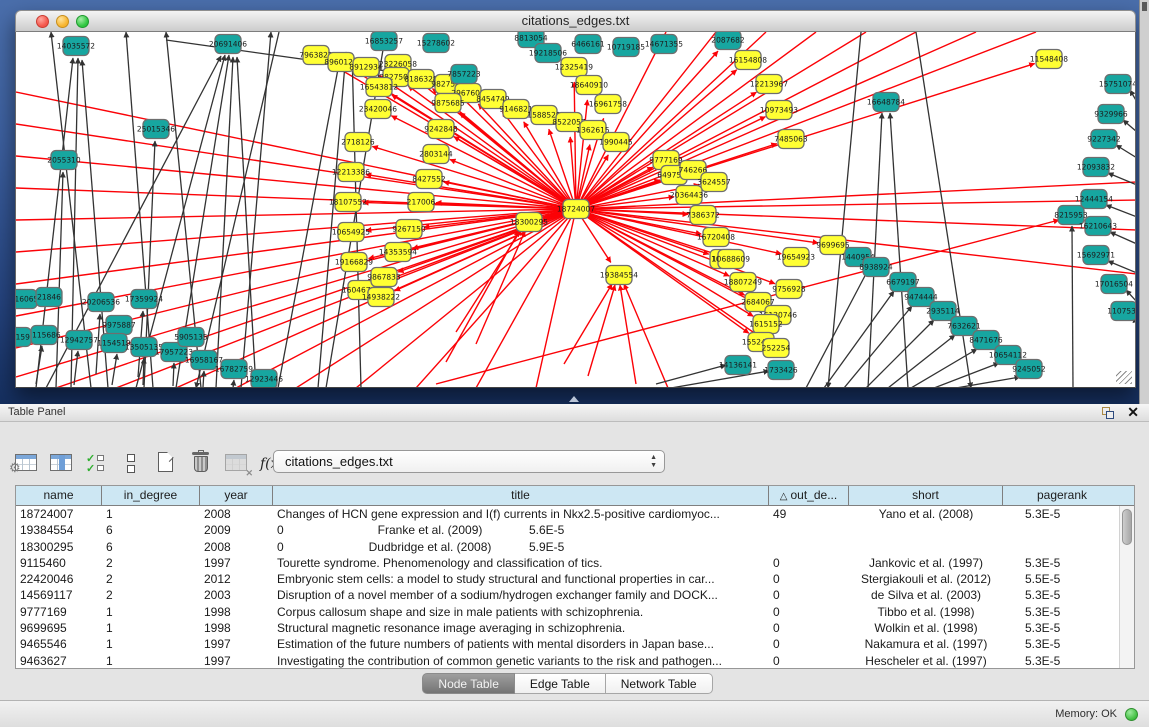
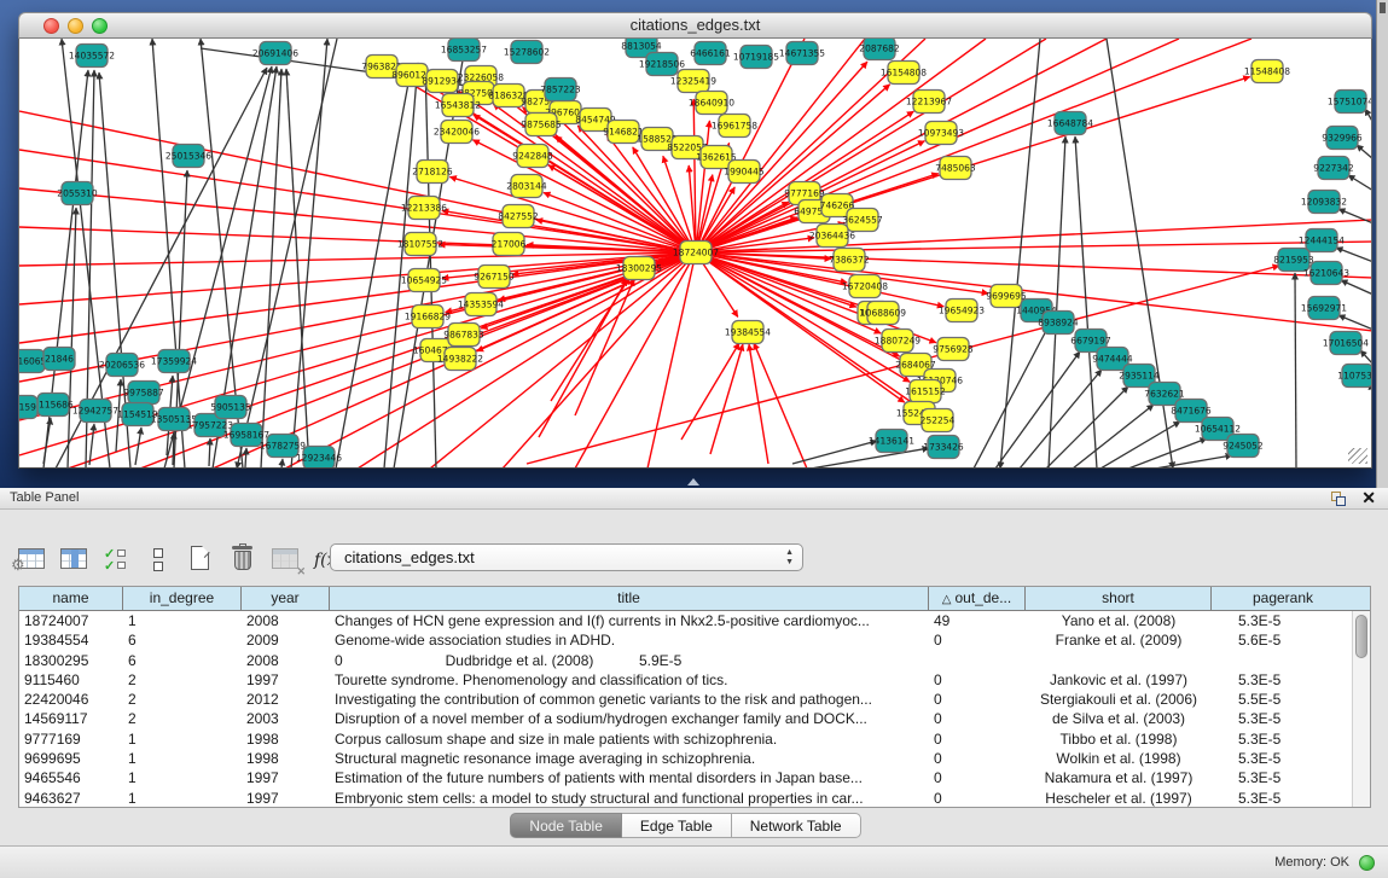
  citations_edges.txt
  18724007
  796382
  896012
  8912934
  23226058
  16543812
  818632
  98275
  96760
  9875685
  845474
  9146821
  158852
  852205
  1362615
  12325419
  18640910
  16961758
  1990445
  23420046
  2718126
  12213386
  18107552
  10654925
  19166829
  14938222
  9867833
  14353594
  9267150
  217006
  8427552
  2803144
  9242848
  18300295
  9777169
  64975
  746266
  3624557
  20364436
  7386372
  16720408
  19384554
  10688609
  18807249
  2684067
  1615152
  252254
  19654923
  9756928
  9699695
  16154808
  12213967
  10973493
  7485063
  11548408
  14035572
  20691406
  16853257
  15278602
  7857223
  8813054
  19218506
  6466161
  10719185
  14671355
  2087682
  16648784
  15751074
  9329966
  9227342
  12093832
  12444154
  8215953
  16210643
  15692971
  17016504
  110753
  14409
  8938924
  6679197
  9474444
  2935114
  7632621
  8471676
  10654112
  9245052
  14136141
  1733426
  21846
  20206536
  17359924
  115686
  12942757
  9975887
  1154519
  1350513
  17957223
  16958167
  5905135
  16782759
  12923446
  25015346
  2055310
  Table Panel
  ✕
  ⚙
  ✓
  ✓
  ✕
  citations_edges.txt
  name
  in_degree
  year
  title
  △ out_de...
  short
  pagerank
  18724007
  1
  2008
  Changes of HCN gene expression and I(f) currents in Nkx2.5-positive cardiomyoc...
  49
  Yano et al. (2008)
  5.3E-5
  19384554
  6
  2009
+ Genome-wide association studies in ADHD.
  0
  Franke et al. (2009)
  5.6E-5
  18300295
  6
  2008
  0
  Dudbridge et al. (2008)
  5.9E-5
  9115460
  2
  1997
  Tourette syndrome. Phenomenology and classification of tics.
  0
  Jankovic et al. (1997)
  5.3E-5
  22420046
  2
  2012
- Embryonic stem cells: a model to study structural and functional properties in car...
+ Investigating the contribution of common genetic variants to the risk and pathogen...
  0
- Stergiakouli et al. (2012)
+ Stergiakouli et al. (2006)
  5.5E-5
  14569117
  2
  2003
  Disruption of a novel member of a sodium/hydrogen exchanger family and DOCK...
  0
  de Silva et al. (2003)
  5.3E-5
  9777169
  1
  1998
  Corpus callosum shape and size in male patients with schizophrenia.
  0
  Tibbo et al. (1998)
  5.3E-5
  9699695
  1
  1998
  Structural magnetic resonance image averaging in schizophrenia.
  0
  Wolkin et al. (1998)
  5.3E-5
  9465546
  1
  1997
  Estimation of the future numbers of patients with mental disorders in Japan base...
  0
  Nakamura et al. (1997)
  5.3E-5
  9463627
  1
  1997
- Investigating the contribution of common genetic variants to the risk and pathogen...
+ Embryonic stem cells: a model to study structural and functional properties in car...
  0
  Hescheler et al. (1997)
  5.3E-5
  Node Table
  Edge Table
  Network Table
  Memory: OK
